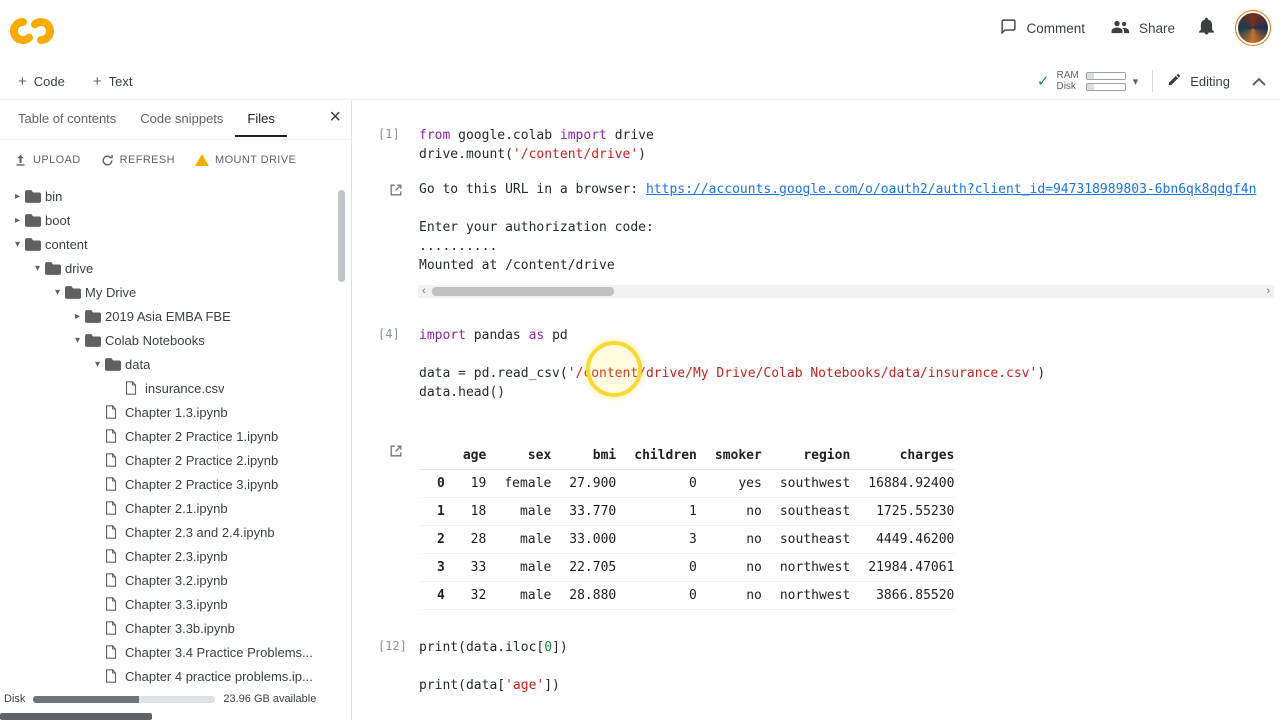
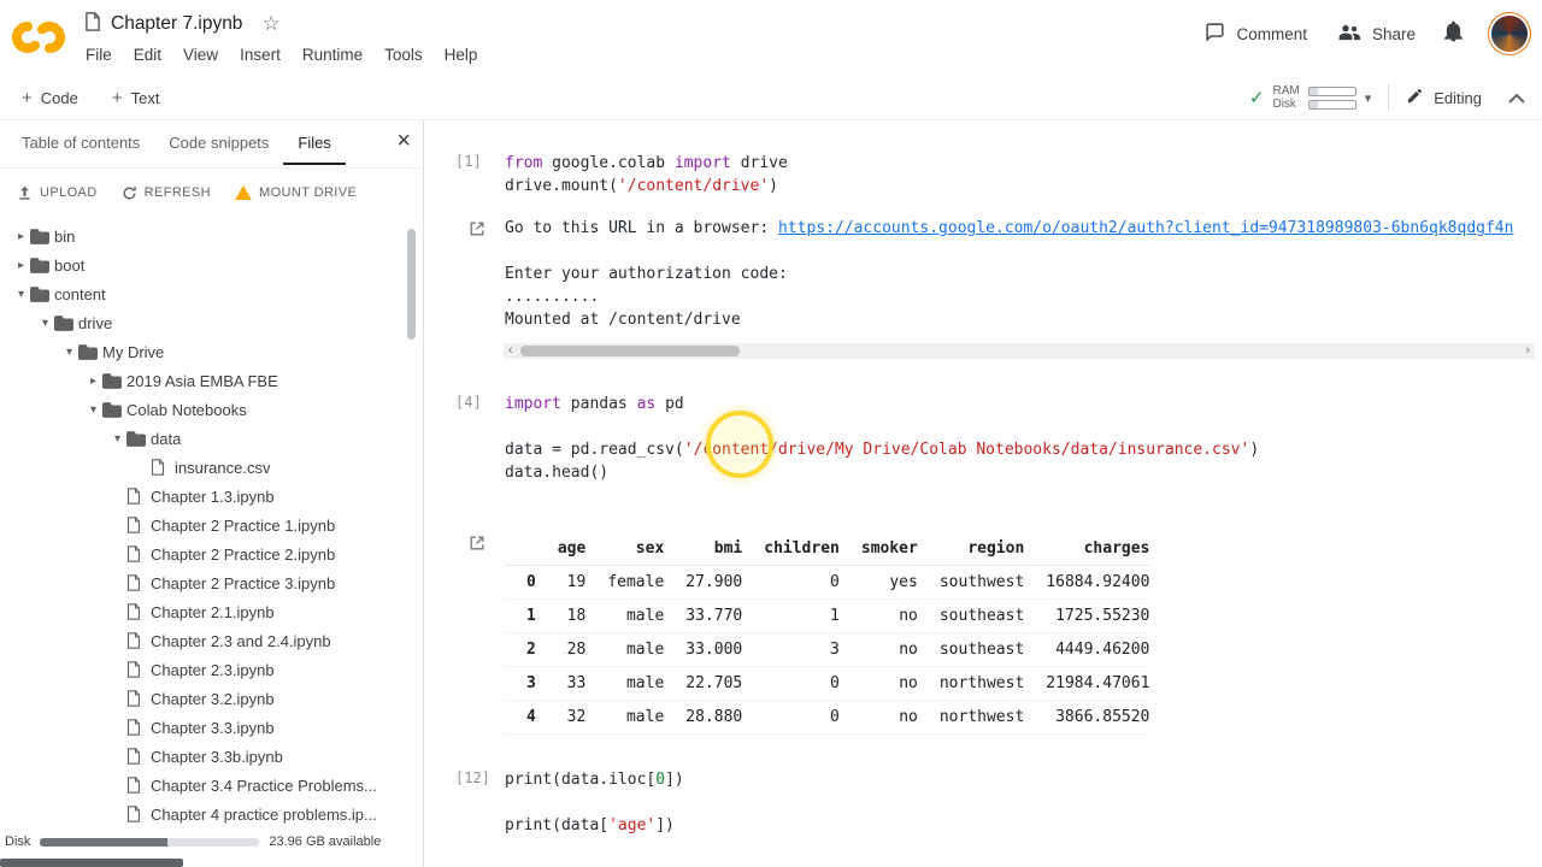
+ Chapter 7.ipynb
+ ☆
+ File
+ Edit
+ View
+ Insert
+ Runtime
+ Tools
+ Help
  Comment
  Share
  +
  Code
  +
  Text
  ✓
  RAM
  Disk
  ▾
  Editing
  Table of contents
  Code snippets
  Files
  ×
  UPLOAD
  REFRESH
  MOUNT DRIVE
  ▸
  bin
  ▸
  boot
  ▾
  content
  ▾
  drive
  ▾
  My Drive
  ▸
  2019 Asia EMBA FBE
  ▾
  Colab Notebooks
  ▾
  data
  insurance.csv
  Chapter 1.3.ipynb
  Chapter 2 Practice 1.ipynb
  Chapter 2 Practice 2.ipynb
  Chapter 2 Practice 3.ipynb
  Chapter 2.1.ipynb
  Chapter 2.3 and 2.4.ipynb
  Chapter 2.3.ipynb
  Chapter 3.2.ipynb
  Chapter 3.3.ipynb
  Chapter 3.3b.ipynb
  Chapter 3.4 Practice Problems...
  Chapter 4 practice problems.ip...
  Disk
  23.96 GB available
  [1]
  from google.colab import drive
  drive.mount('/content/drive')
  Go to this URL in a browser: https://accounts.google.com/o/oauth2/auth?client_id=947318989803-6bn6qk8qdgf4n
  Enter your authorization code:
  ..........
  Mounted at /content/drive
  ‹
  ›
  [4]
  import pandas as pd
  data = pd.read_csv('/content/drive/My Drive/Colab Notebooks/data/insurance.csv')
  data.head()
  	age	sex	bmi	children	smoker	region	charges
  0	19	female	27.900	0	yes	southwest	16884.92400
  1	18	male	33.770	1	no	southeast	1725.55230
  2	28	male	33.000	3	no	southeast	4449.46200
  3	33	male	22.705	0	no	northwest	21984.47061
  4	32	male	28.880	0	no	northwest	3866.85520
  [12]
  print(data.iloc[0])
  print(data['age'])
